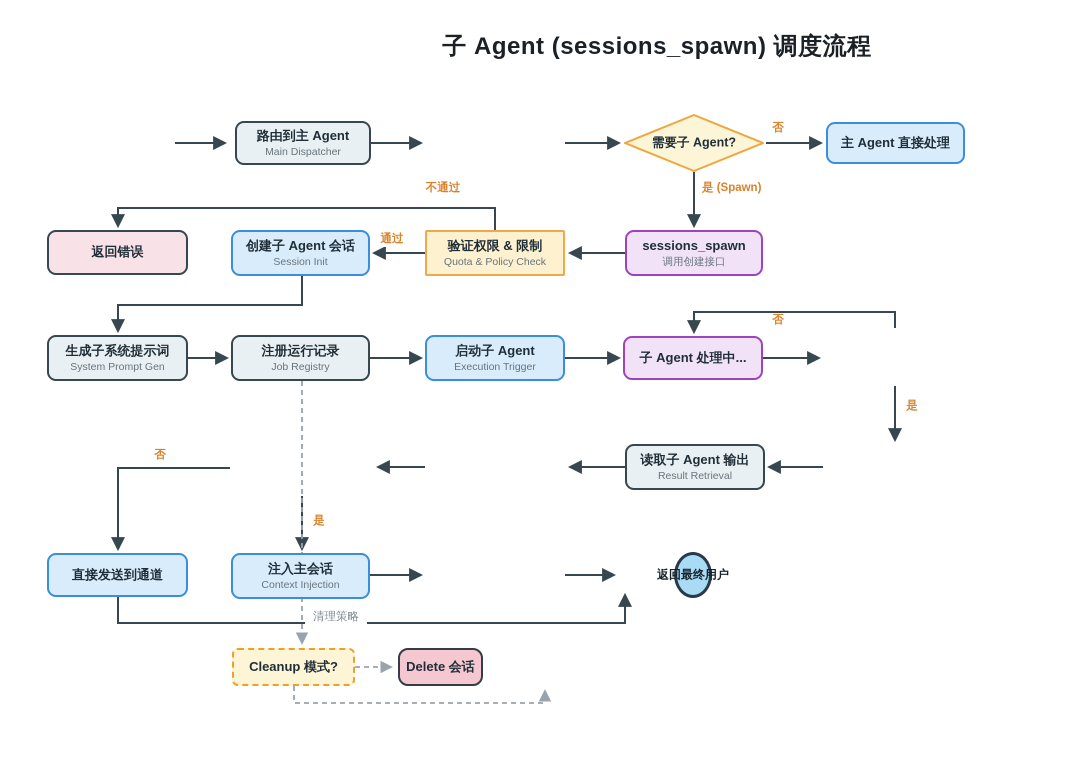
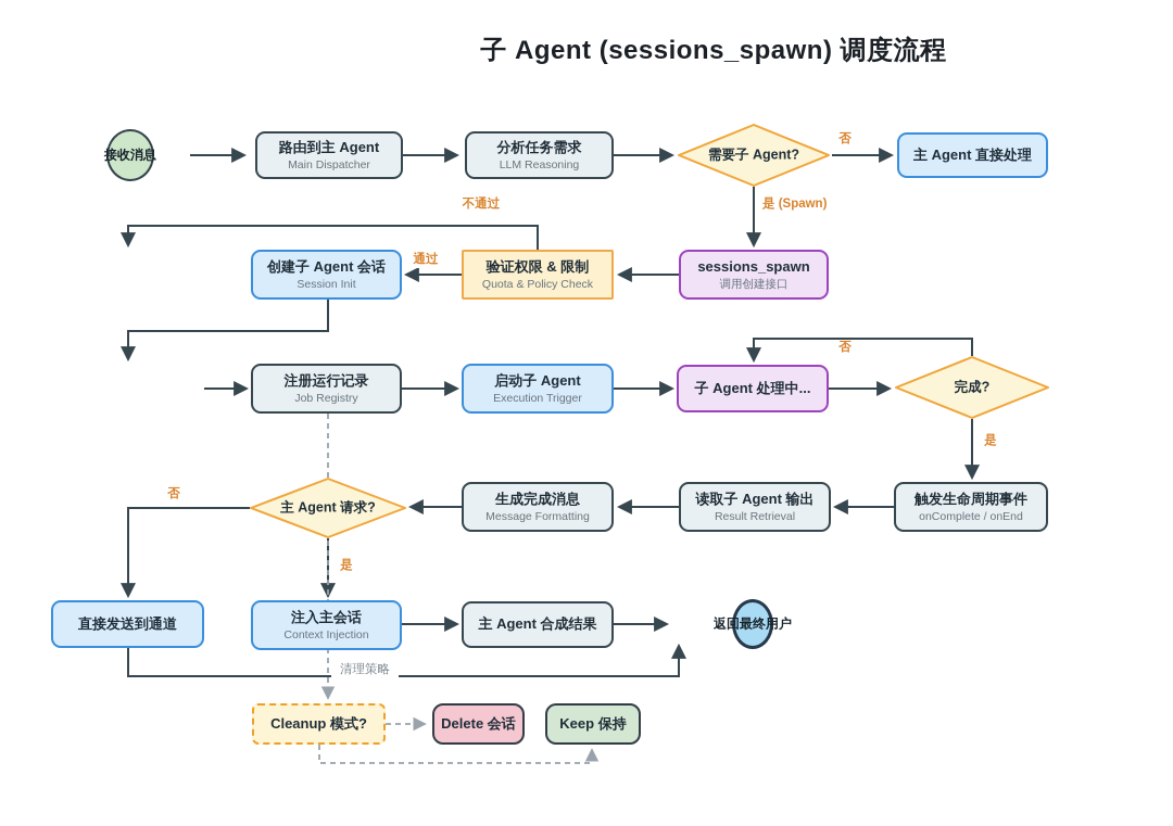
  子 Agent (sessions_spawn) 调度流程
+ 接收消息
  路由到主 Agent
  Main Dispatcher
+ 分析任务需求
+ LLM Reasoning
  需要子 Agent?
  主 Agent 直接处理
- 返回错误
  创建子 Agent 会话
  Session Init
  验证权限 & 限制
  Quota & Policy Check
  sessions_spawn
  调用创建接口
- 生成子系统提示词
- System Prompt Gen
  注册运行记录
  Job Registry
  启动子 Agent
  Execution Trigger
  子 Agent 处理中...
+ 完成?
+ 触发生命周期事件
+ onComplete / onEnd
  读取子 Agent 输出
  Result Retrieval
+ 生成完成消息
+ Message Formatting
+ 主 Agent 请求?
  直接发送到通道
  注入主会话
  Context Injection
+ 主 Agent 合成结果
  返回最终用户
  Cleanup 模式?
  Delete 会话
+ Keep 保持
  否
  是 (Spawn)
  通过
  不通过
  否
  是
  否
  是
  清理策略
